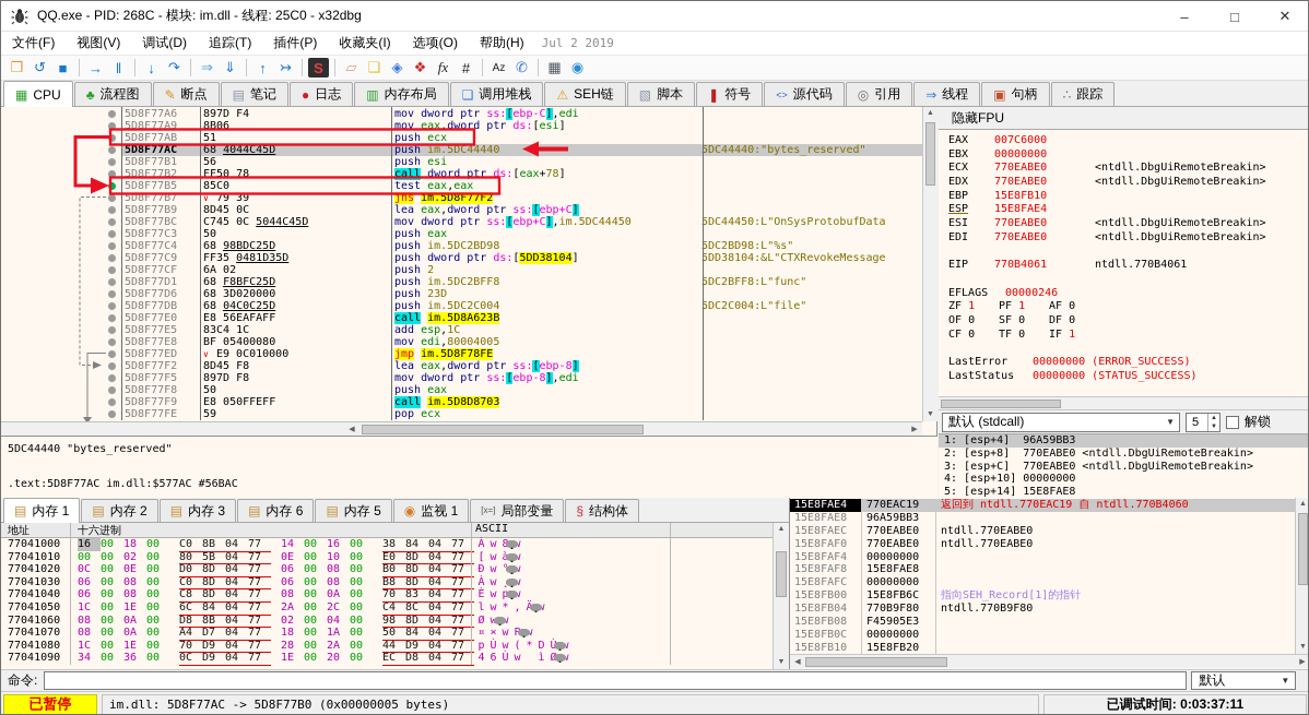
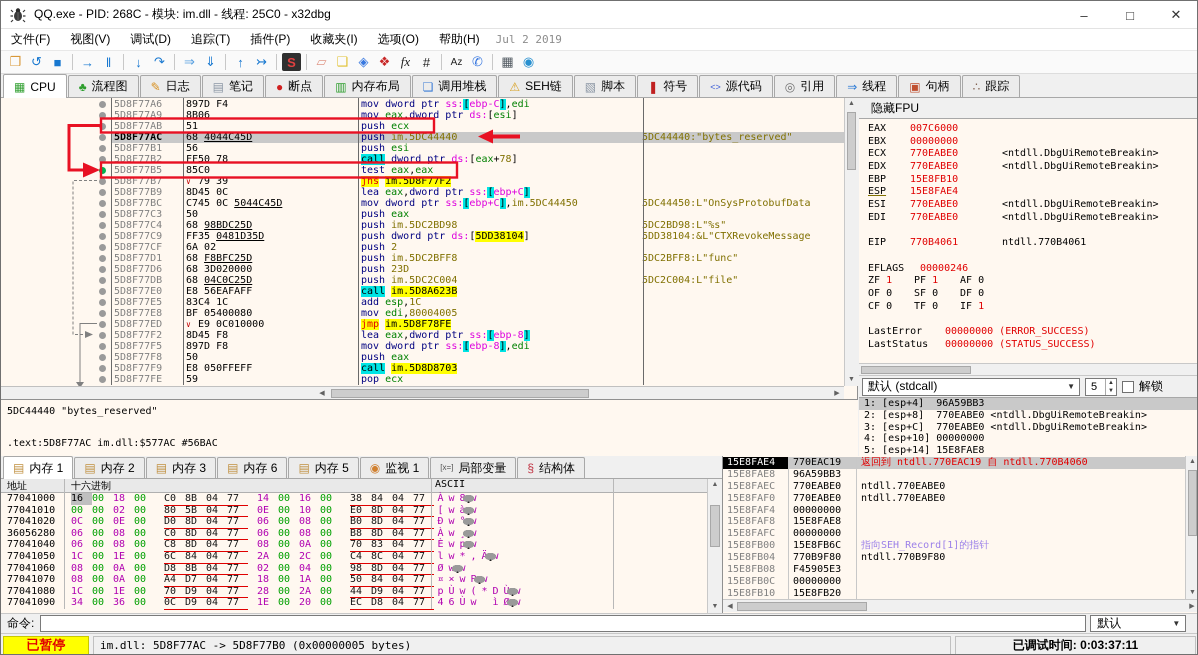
  QQ.exe - PID: 268C - 模块: im.dll - 线程: 25C0 - x32dbg
  –
  □
  ✕
  文件(F)
  视图(V)
  调试(D)
  追踪(T)
  插件(P)
  收藏夹(I)
  选项(O)
  帮助(H)
  Jul 2 2019
  ❒
  ↺
  ■
  →
  ‖
  ↓
  ↷
  ⇒
  ⇓
  ↑
  ↣
  S
  ▱
  ❑
  ◈
  ❖
  fx
  #
  Az
  ✆
  ▦
  ◉
  ▦
  CPU
  ♣
  流程图
  ✎
- 断点
+ 日志
  ▤
  笔记
  ●
- 日志
+ 断点
  ▥
  内存布局
  ❏
  调用堆栈
  ⚠
  SEH链
  ▧
  脚本
  ❚
  符号
  <>
  源代码
  ◎
  引用
  ⇒
  线程
  ▣
  句柄
  ∴
  跟踪
  5D8F77A6
  897D F4
  mov dword ptr ss:[ebp-C],edi
  5D8F77A9
  8B06
  mov eax,dword ptr ds:[esi]
  5D8F77AB
  51
  push ecx
  5D8F77AC
  68 4044C45D
  push im.5DC44440
  5DC44440:"bytes_reserved"
  5D8F77B1
  56
  push esi
  5D8F77B2
  FF50 78
  call dword ptr ds:[eax+78]
  5D8F77B5
  85C0
  test eax,eax
  5D8F77B7
  ∨ 79 39
  jns im.5D8F77F2
  5D8F77B9
  8D45 0C
  lea eax,dword ptr ss:[ebp+C]
  5D8F77BC
  C745 0C 5044C45D
  mov dword ptr ss:[ebp+C],im.5DC44450
  5DC44450:L"OnSysProtobufData
  5D8F77C3
  50
  push eax
  5D8F77C4
  68 98BDC25D
  push im.5DC2BD98
  5DC2BD98:L"%s"
  5D8F77C9
  FF35 0481D35D
  push dword ptr ds:[5DD38104]
  5DD38104:&L"CTXRevokeMessage
  5D8F77CF
  6A 02
  push 2
  5D8F77D1
  68 F8BFC25D
  push im.5DC2BFF8
  5DC2BFF8:L"func"
  5D8F77D6
  68 3D020000
  push 23D
  5D8F77DB
  68 04C0C25D
  push im.5DC2C004
  5DC2C004:L"file"
  5D8F77E0
  E8 56EAFAFF
  call im.5D8A623B
  5D8F77E5
  83C4 1C
  add esp,1C
  5D8F77E8
  BF 05400080
  mov edi,80004005
  5D8F77ED
  ∨ E9 0C010000
  jmp im.5D8F78FE
  5D8F77F2
  8D45 F8
  lea eax,dword ptr ss:[ebp-8]
  5D8F77F5
  897D F8
  mov dword ptr ss:[ebp-8],edi
  5D8F77F8
  50
  push eax
  5D8F77F9
  E8 050FFEFF
  call im.5D8D8703
  5D8F77FE
  59
  pop ecx
  5DC44440 "bytes_reserved"
  .text:5D8F77AC im.dll:$577AC #56BAC
  隐藏FPU
  EAX 007C6000
  EBX 00000000
  ECX 770EABE0 <ntdll.DbgUiRemoteBreakin>
  EDX 770EABE0 <ntdll.DbgUiRemoteBreakin>
  EBP 15E8FB10
  ESP 15E8FAE4
  ESI 770EABE0 <ntdll.DbgUiRemoteBreakin>
  EDI 770EABE0 <ntdll.DbgUiRemoteBreakin>
  EIP 770B4061 ntdll.770B4061
  EFLAGS 00000246
  ZF 1 PF 1 AF 0
  OF 0 SF 0 DF 0
  CF 0 TF 0 IF 1
  LastError 00000000 (ERROR_SUCCESS)
  LastStatus 00000000 (STATUS_SUCCESS)
  默认 (stdcall)
  ▼
  5
  解锁
  1: [esp+4] 96A59BB3
  2: [esp+8] 770EABE0 <ntdll.DbgUiRemoteBreakin>
  3: [esp+C] 770EABE0 <ntdll.DbgUiRemoteBreakin>
  4: [esp+10] 00000000
  5: [esp+14] 15E8FAE8
  ▤
  内存 1
  ▤
  内存 2
  ▤
  内存 3
  ▤
  内存 6
  ▤
  内存 5
  ◉
  监视 1
  [x=]
  局部变量
  §
  结构体
  地址
  十六进制
  ASCII
  77041000
  16 00 18 00
  C0 8B 04 77
  14 00 16 00
  38 84 04 77
  À
  w
  .
  77041010
  00 00 02 00
  80 5B 04 77
  0E 00 10 00
  E0 8D 04 77
  [
  w
  .
  77041020
  0C 00 0E 00
  D0 8D 04 77
  06 00 08 00
  B0 8D 04 77
  Ð
  w
  .
- 77041030
+ 36056280
  06 00 08 00
  C0 8D 04 77
  06 00 08 00
  B8 8D 04 77
  À
  w
  .
  77041040
  06 00 08 00
  C8 8D 04 77
  08 00 0A 00
  70 83 04 77
  È
  w
  .
  77041050
  1C 00 1E 00
  6C 84 04 77
  2A 00 2C 00
  C4 8C 04 77
  l
  w *
  ,
  .
  77041060
  08 00 0A 00
  D8 8B 04 77
  02 00 04 00
  98 8D 04 77
  Ø
  .
  77041070
  08 00 0A 00
  A4 D7 04 77
  18 00 1A 00
  50 84 04 77
  ¤ ×
  w
  .
  77041080
  1C 00 1E 00
  70 D9 04 77
  28 00 2A 00
  44 D9 04 77
  p Ù
  w (
  *
  .
  77041090
  34 00 36 00
  0C D9 04 77
  1E 00 20 00
  EC D8 04 77
  4
  6
  Ù
  w
  .
  15E8FAE4
  770EAC19
  返回到 ntdll.770EAC19 自 ntdll.770B4060
  15E8FAE8
  96A59BB3
  15E8FAEC
  770EABE0
  ntdll.770EABE0
  15E8FAF0
  770EABE0
  ntdll.770EABE0
  15E8FAF4
  00000000
  15E8FAF8
  15E8FAE8
  15E8FAFC
  00000000
  15E8FB00
  15E8FB6C
  指向SEH_Record[1]的指针
  15E8FB04
  770B9F80
  ntdll.770B9F80
  15E8FB08
  F45905E3
  15E8FB0C
  00000000
  15E8FB10
  15E8FB20
  命令:
  默认
  ▼
  已暂停
  im.dll: 5D8F77AC -> 5D8F77B0 (0x00000005 bytes)
  已调试时间:
  0:03:37:11
